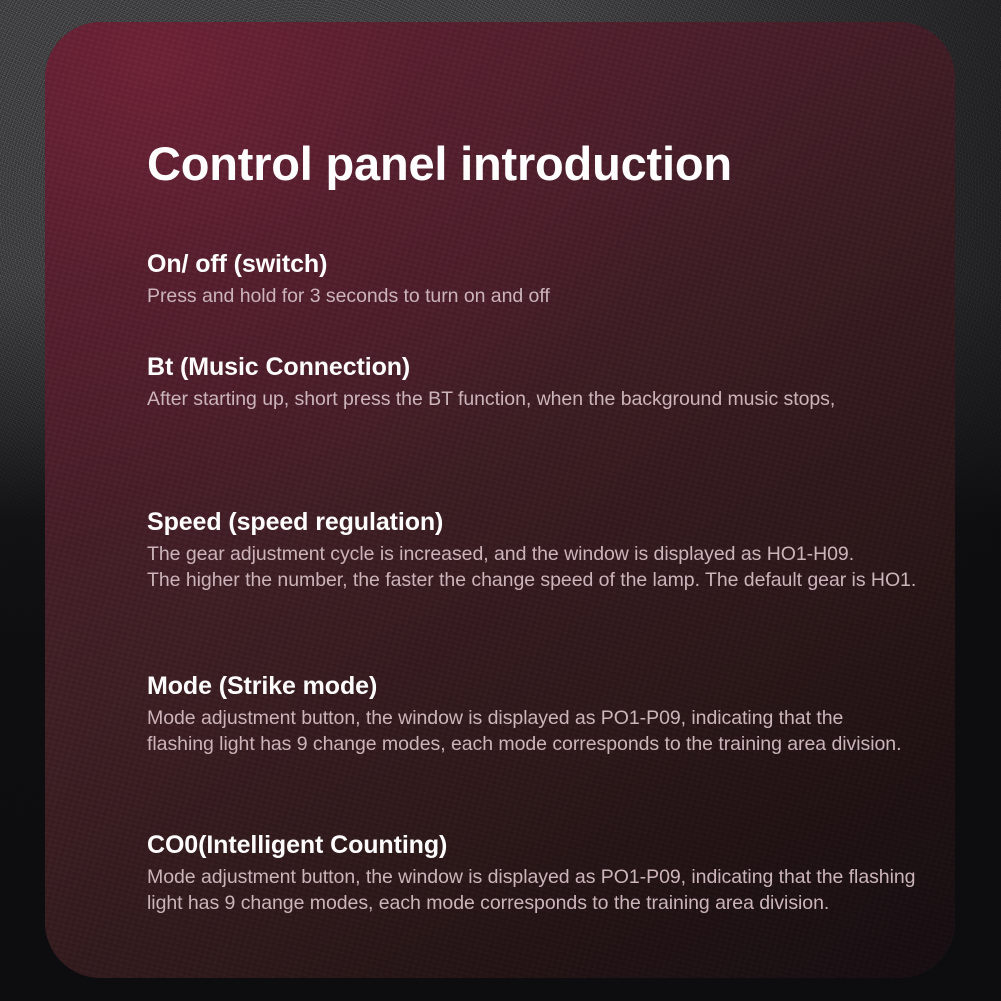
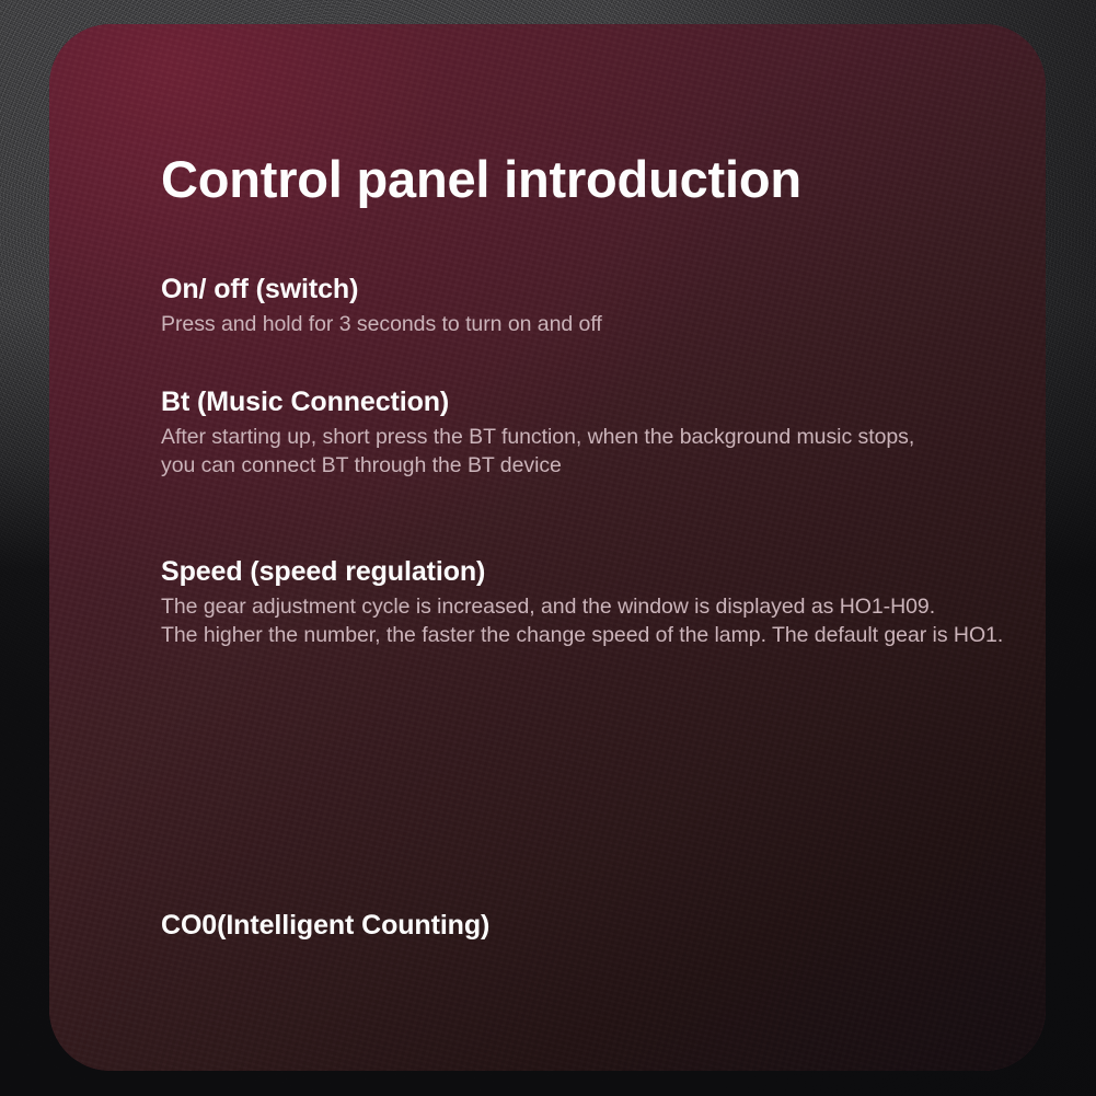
  Control panel introduction
  On/ off (switch)
  Press and hold for 3 seconds to turn on and off
  Bt (Music Connection)
  After starting up, short press the BT function, when the background music stops,
+ you can connect BT through the BT device
  Speed (speed regulation)
  The gear adjustment cycle is increased, and the window is displayed as HO1-H09.
  The higher the number, the faster the change speed of the lamp. The default gear is HO1.
- Mode (Strike mode)
- Mode adjustment button, the window is displayed as PO1-P09, indicating that the
- flashing light has 9 change modes, each mode corresponds to the training area division.
  CO0(Intelligent Counting)
- Mode adjustment button, the window is displayed as PO1-P09, indicating that the flashing
- light has 9 change modes, each mode corresponds to the training area division.
